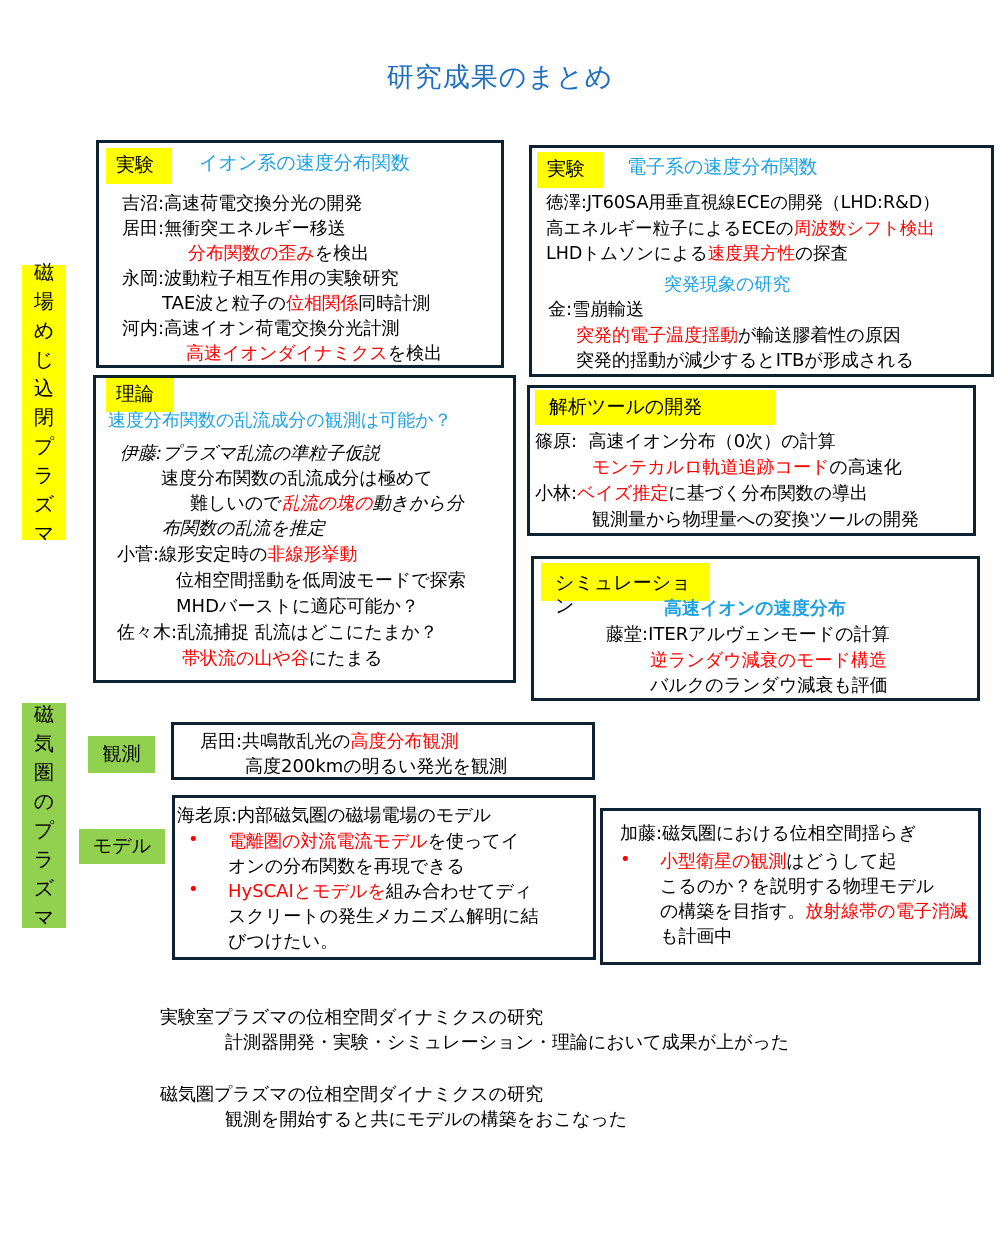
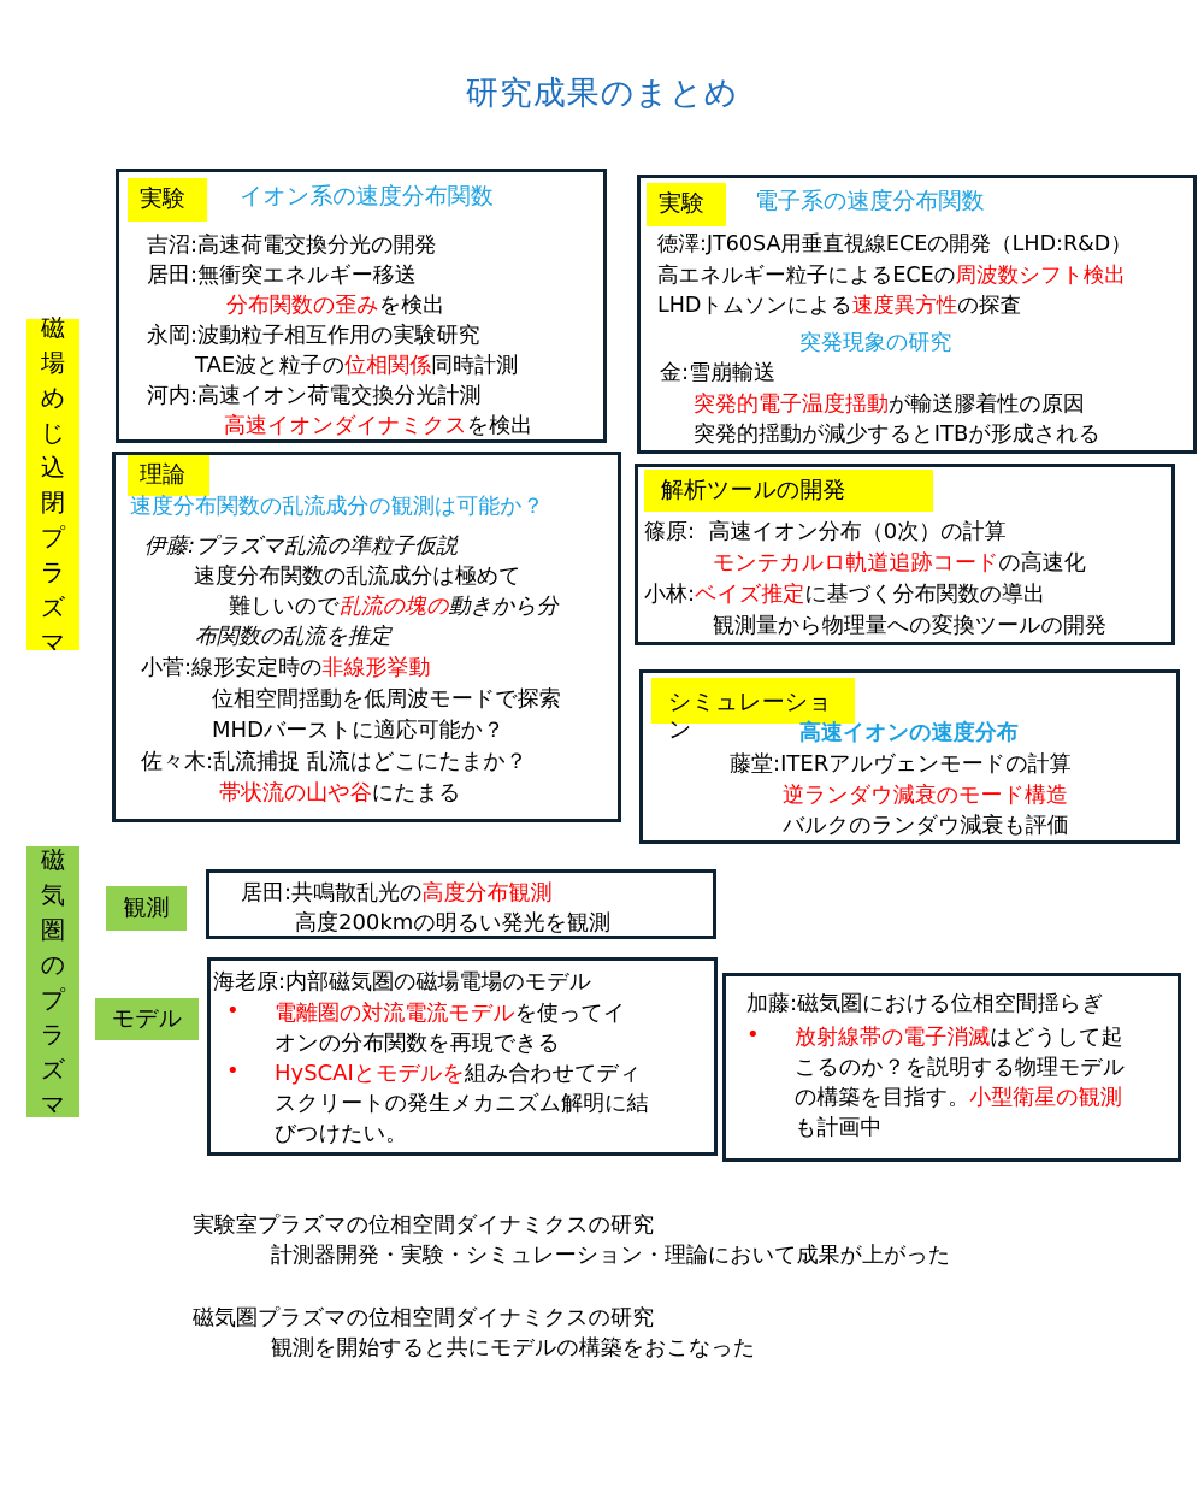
  研究成果のまとめ
  磁
  場
  め
  じ
  込
  閉
  プ
  ラ
  ズ
  マ
  磁
  気
  圏
  の
  プ
  ラ
  ズ
  マ
  実験
  イオン系の速度分布関数
  吉沼:高速荷電交換分光の開発
  居田:無衝突エネルギー移送
  分布関数の歪みを検出
  永岡:波動粒子相互作用の実験研究
  TAE波と粒子の位相関係同時計測
  河内:高速イオン荷電交換分光計測
  高速イオンダイナミクスを検出
  実験
  電子系の速度分布関数
  徳澤:JT60SA用垂直視線ECEの開発（LHD:R&D）
  高エネルギー粒子によるECEの周波数シフト検出
  LHDトムソンによる速度異方性の探査
  突発現象の研究
  金:雪崩輸送
  突発的電子温度揺動が輸送膠着性の原因
  突発的揺動が減少するとITBが形成される
  理論
  速度分布関数の乱流成分の観測は可能か？
  伊藤:プラズマ乱流の準粒子仮説
  速度分布関数の乱流成分は極めて
  難しいので乱流の塊の動きから分
  布関数の乱流を推定
  小菅:線形安定時の非線形挙動
  位相空間揺動を低周波モードで探索
  MHDバーストに適応可能か？
  佐々木:乱流捕捉 乱流はどこにたまか？
  帯状流の山や谷にたまる
  解析ツールの開発
  篠原: 高速イオン分布（0次）の計算
  モンテカルロ軌道追跡コードの高速化
  小林:ベイズ推定に基づく分布関数の導出
  観測量から物理量への変換ツールの開発
  シミュレーション
  高速イオンの速度分布
  藤堂:ITERアルヴェンモードの計算
  逆ランダウ減衰のモード構造
  バルクのランダウ減衰も評価
  観測
  居田:共鳴散乱光の高度分布観測
  高度200kmの明るい発光を観測
  モデル
  海老原:内部磁気圏の磁場電場のモデル
  •
  電離圏の対流電流モデルを使ってイ
  オンの分布関数を再現できる
  •
  HySCAIとモデルを組み合わせてディ
  スクリートの発生メカニズム解明に結
  びつけたい。
  加藤:磁気圏における位相空間揺らぎ
  •
- 小型衛星の観測はどうして起
+ 放射線帯の電子消滅はどうして起
  こるのか？を説明する物理モデル
- の構築を目指す。放射線帯の電子消滅
+ の構築を目指す。小型衛星の観測
  も計画中
  実験室プラズマの位相空間ダイナミクスの研究
  計測器開発・実験・シミュレーション・理論において成果が上がった
  磁気圏プラズマの位相空間ダイナミクスの研究
  観測を開始すると共にモデルの構築をおこなった
